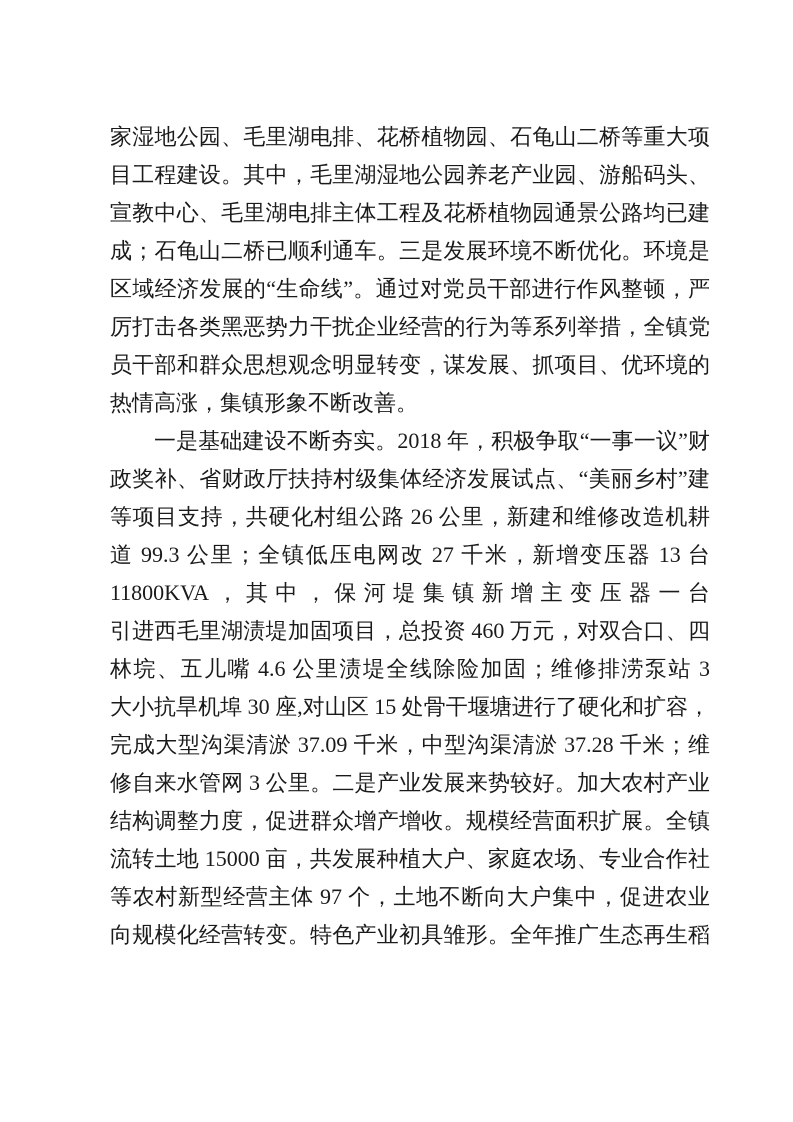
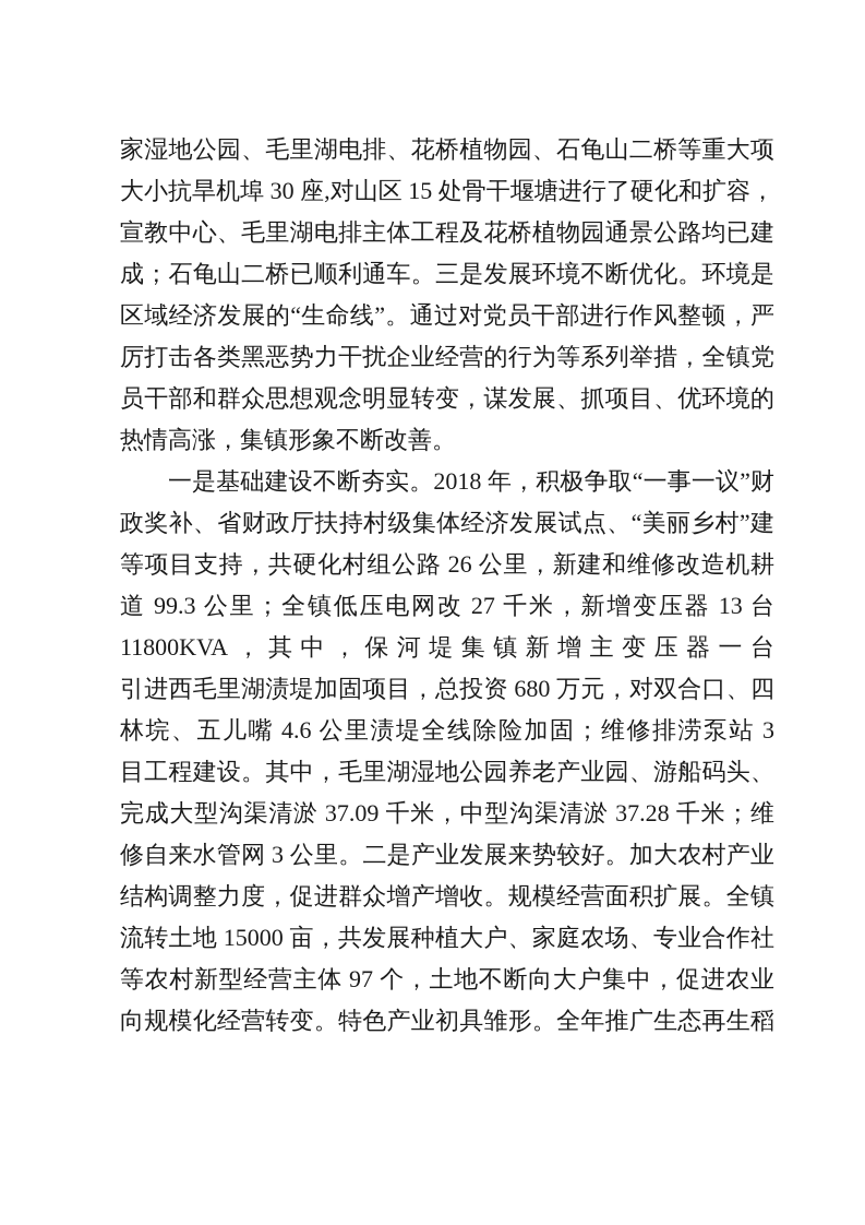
  家湿地公园、毛里湖电排、花桥植物园、石龟山二桥等重大项
- 目工程建设。其中，毛里湖湿地公园养老产业园、游船码头、
+ 大小抗旱机埠 30 座,对山区 15 处骨干堰塘进行了硬化和扩容，
  宣教中心、毛里湖电排主体工程及花桥植物园通景公路均已建
  成；石龟山二桥已顺利通车。三是发展环境不断优化。环境是
  区域经济发展的“生命线”。通过对党员干部进行作风整顿，严
  厉打击各类黑恶势力干扰企业经营的行为等系列举措，全镇党
  员干部和群众思想观念明显转变，谋发展、抓项目、优环境的
  热情高涨，集镇形象不断改善。
  一是基础建设不断夯实。2018 年，积极争取“一事一议”财
  政奖补、省财政厅扶持村级集体经济发展试点、“美丽乡村”建
  等项目支持，共硬化村组公路 26 公里，新建和维修改造机耕
  道 99.3 公里；全镇低压电网改 27 千米，新增变压器 13 台
  11800KVA，其中，保河堤集镇新增主变压器一台
- 引进西毛里湖渍堤加固项目，总投资 460 万元，对双合口、四
+ 引进西毛里湖渍堤加固项目，总投资 680 万元，对双合口、四
  林垸、五儿嘴 4.6 公里渍堤全线除险加固；维修排涝泵站 3
- 大小抗旱机埠 30 座,对山区 15 处骨干堰塘进行了硬化和扩容，
+ 目工程建设。其中，毛里湖湿地公园养老产业园、游船码头、
  完成大型沟渠清淤 37.09 千米，中型沟渠清淤 37.28 千米；维
  修自来水管网 3 公里。二是产业发展来势较好。加大农村产业
  结构调整力度，促进群众增产增收。规模经营面积扩展。全镇
  流转土地 15000 亩，共发展种植大户、家庭农场、专业合作社
  等农村新型经营主体 97 个，土地不断向大户集中，促进农业
  向规模化经营转变。特色产业初具雏形。全年推广生态再生稻
